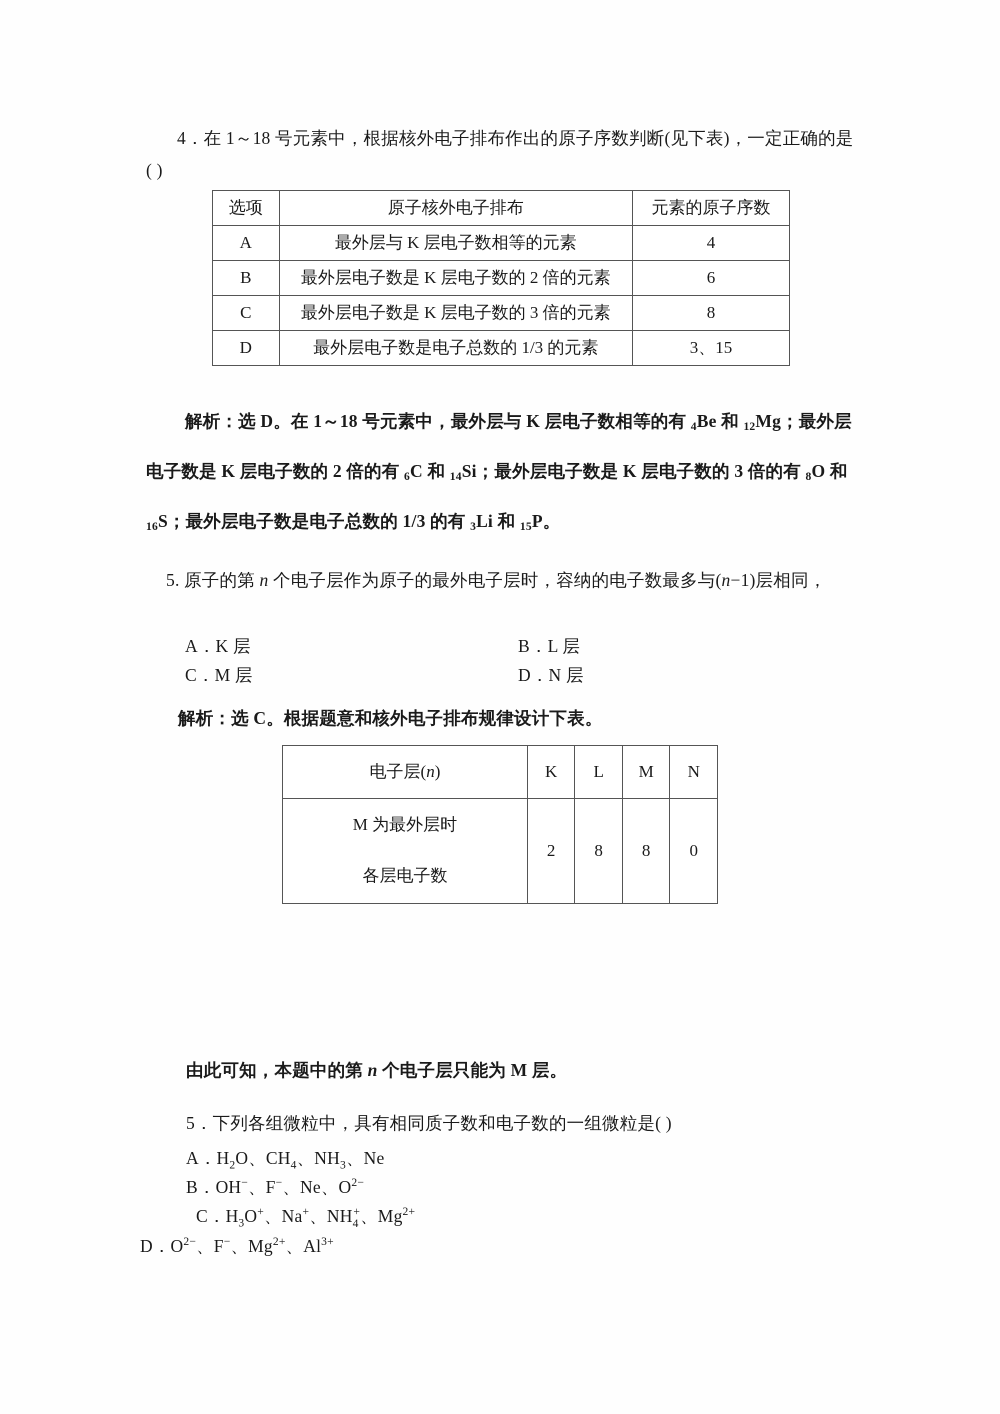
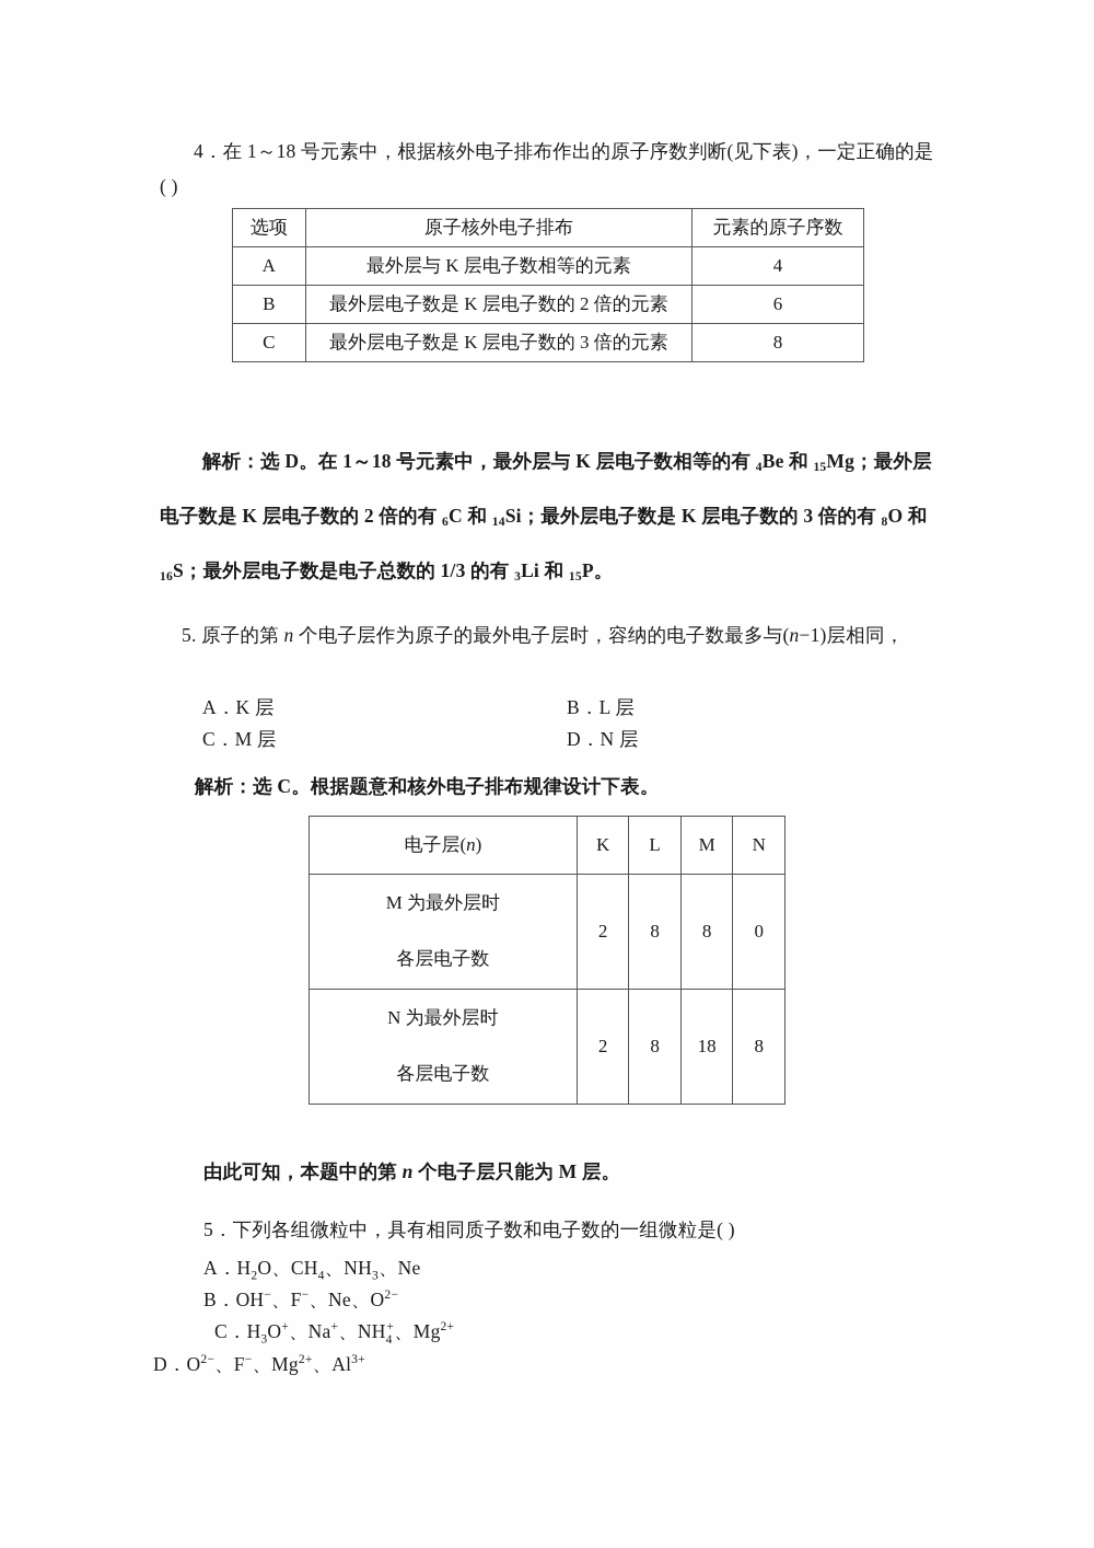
  4．在 1～18 号元素中，根据核外电子排布作出的原子序数判断(见下表)，一定正确的是
  ( )
  选项	原子核外电子排布	元素的原子序数
  A	最外层与 K 层电子数相等的元素	4
  B	最外层电子数是 K 层电子数的 2 倍的元素	6
  C	最外层电子数是 K 层电子数的 3 倍的元素	8
- D	最外层电子数是电子总数的 1/3 的元素	3、15
- 解析：选 D。在 1～18 号元素中，最外层与 K 层电子数相等的有 4Be 和 12Mg；最外层
+ 解析：选 D。在 1～18 号元素中，最外层与 K 层电子数相等的有 4Be 和 15Mg；最外层
  电子数是 K 层电子数的 2 倍的有 6C 和 14Si；最外层电子数是 K 层电子数的 3 倍的有 8O 和
  16S；最外层电子数是电子总数的 1/3 的有 3Li 和 15P。
  5. 原子的第 n 个电子层作为原子的最外电子层时，容纳的电子数最多与(n−1)层相同，
  A．K 层
  B．L 层
  C．M 层
  D．N 层
  解析：选 C。根据题意和核外电子排布规律设计下表。
  电子层(n)	K	L	M	N
  M 为最外层时 各层电子数	2	8	8	0
+ N 为最外层时 各层电子数	2	8	18	8
  由此可知，本题中的第 n 个电子层只能为 M 层。
  5．下列各组微粒中，具有相同质子数和电子数的一组微粒是( )
  A．H2O、CH4、NH3、Ne
  B．OH−、F−、Ne、O2−
  C．H3O+、Na+、NH4+、Mg2+
  D．O2−、F−、Mg2+、Al3+
